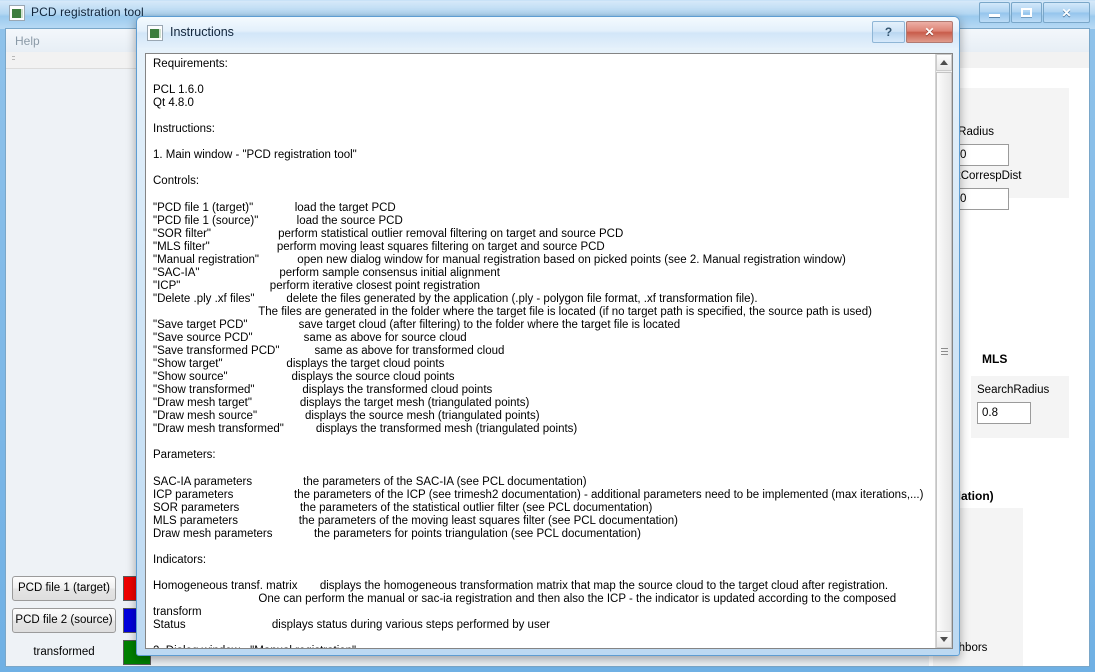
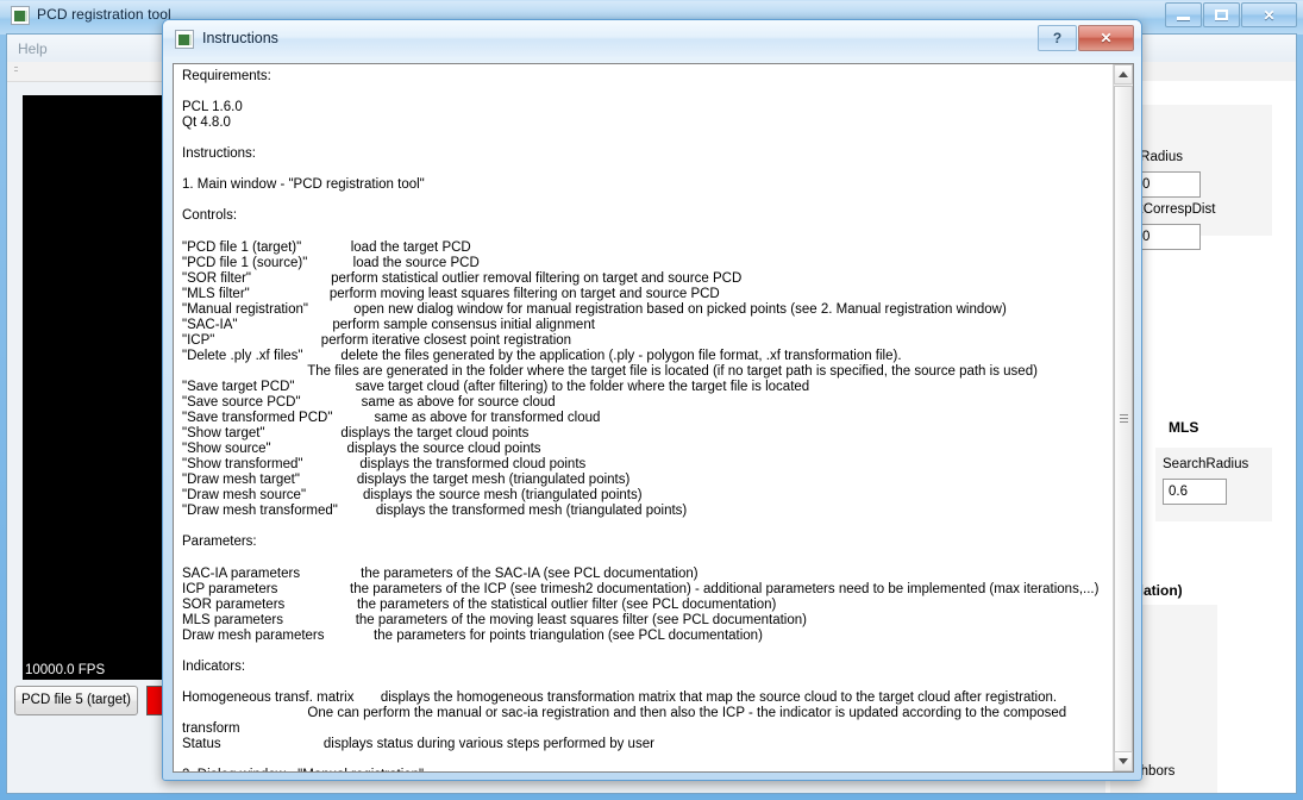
  PCD registration tool
  ✕
  Help
+ 10000.0 FPS
- PCD file 1 (target)
+ PCD file 5 (target)
- PCD file 2 (source)
- transformed
  CorrespDist
  MLS
  SearchRadius
- 0.8
+ 0.6
  Instructions
  ?
  ✕
  Requirements:
  PCL 1.6.0
  Qt 4.8.0
  Instructions:
  1. Main window - "PCD registration tool"
  Controls:
  "PCD file 1 (target)" load the target PCD
  "PCD file 1 (source)" load the source PCD
  "SOR filter" perform statistical outlier removal filtering on target and source PCD
  "MLS filter" perform moving least squares filtering on target and source PCD
  "Manual registration" open new dialog window for manual registration based on picked points (see 2. Manual registration window)
  "SAC-IA" perform sample consensus initial alignment
  "ICP" perform iterative closest point registration
  "Delete .ply .xf files" delete the files generated by the application (.ply - polygon file format, .xf transformation file).
  The files are generated in the folder where the target file is located (if no target path is specified, the source path is used)
  "Save target PCD" save target cloud (after filtering) to the folder where the target file is located
  "Save source PCD" same as above for source cloud
  "Save transformed PCD" same as above for transformed cloud
  "Show target" displays the target cloud points
  "Show source" displays the source cloud points
  "Show transformed" displays the transformed cloud points
  "Draw mesh target" displays the target mesh (triangulated points)
  "Draw mesh source" displays the source mesh (triangulated points)
  "Draw mesh transformed" displays the transformed mesh (triangulated points)
  Parameters:
  SAC-IA parameters the parameters of the SAC-IA (see PCL documentation)
  ICP parameters the parameters of the ICP (see trimesh2 documentation) - additional parameters need to be implemented (max iterations,...)
  SOR parameters the parameters of the statistical outlier filter (see PCL documentation)
  MLS parameters the parameters of the moving least squares filter (see PCL documentation)
  Draw mesh parameters the parameters for points triangulation (see PCL documentation)
  Indicators:
  Homogeneous transf. matrix displays the homogeneous transformation matrix that map the source cloud to the target cloud after registration.
  One can perform the manual or sac-ia registration and then also the ICP - the indicator is updated according to the composed
  transform
  Status displays status during various steps performed by user
